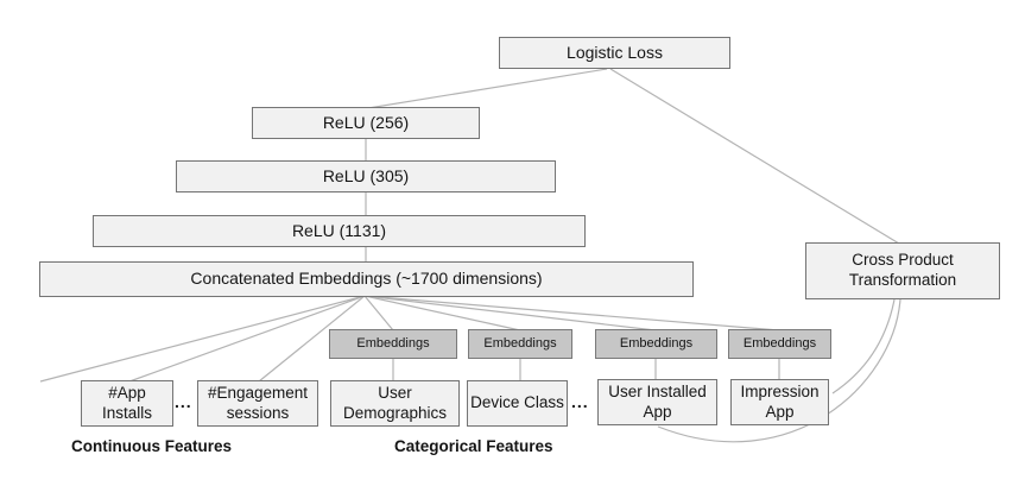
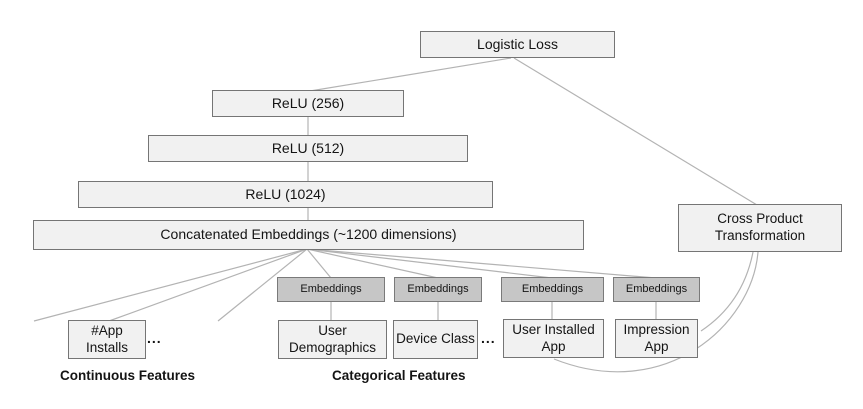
  Logistic Loss
  ReLU (256)
- ReLU (305)
+ ReLU (512)
- ReLU (1131)
+ ReLU (1024)
- Concatenated Embeddings (~1700 dimensions)
+ Concatenated Embeddings (~1200 dimensions)
  Cross Product Transformation
  Embeddings
  Embeddings
  Embeddings
  Embeddings
  #App Installs
  ...
- #Engagement sessions
  User Demographics
  Device Class
  ...
  User Installed App
  Impression App
  Continuous Features
  Categorical Features
